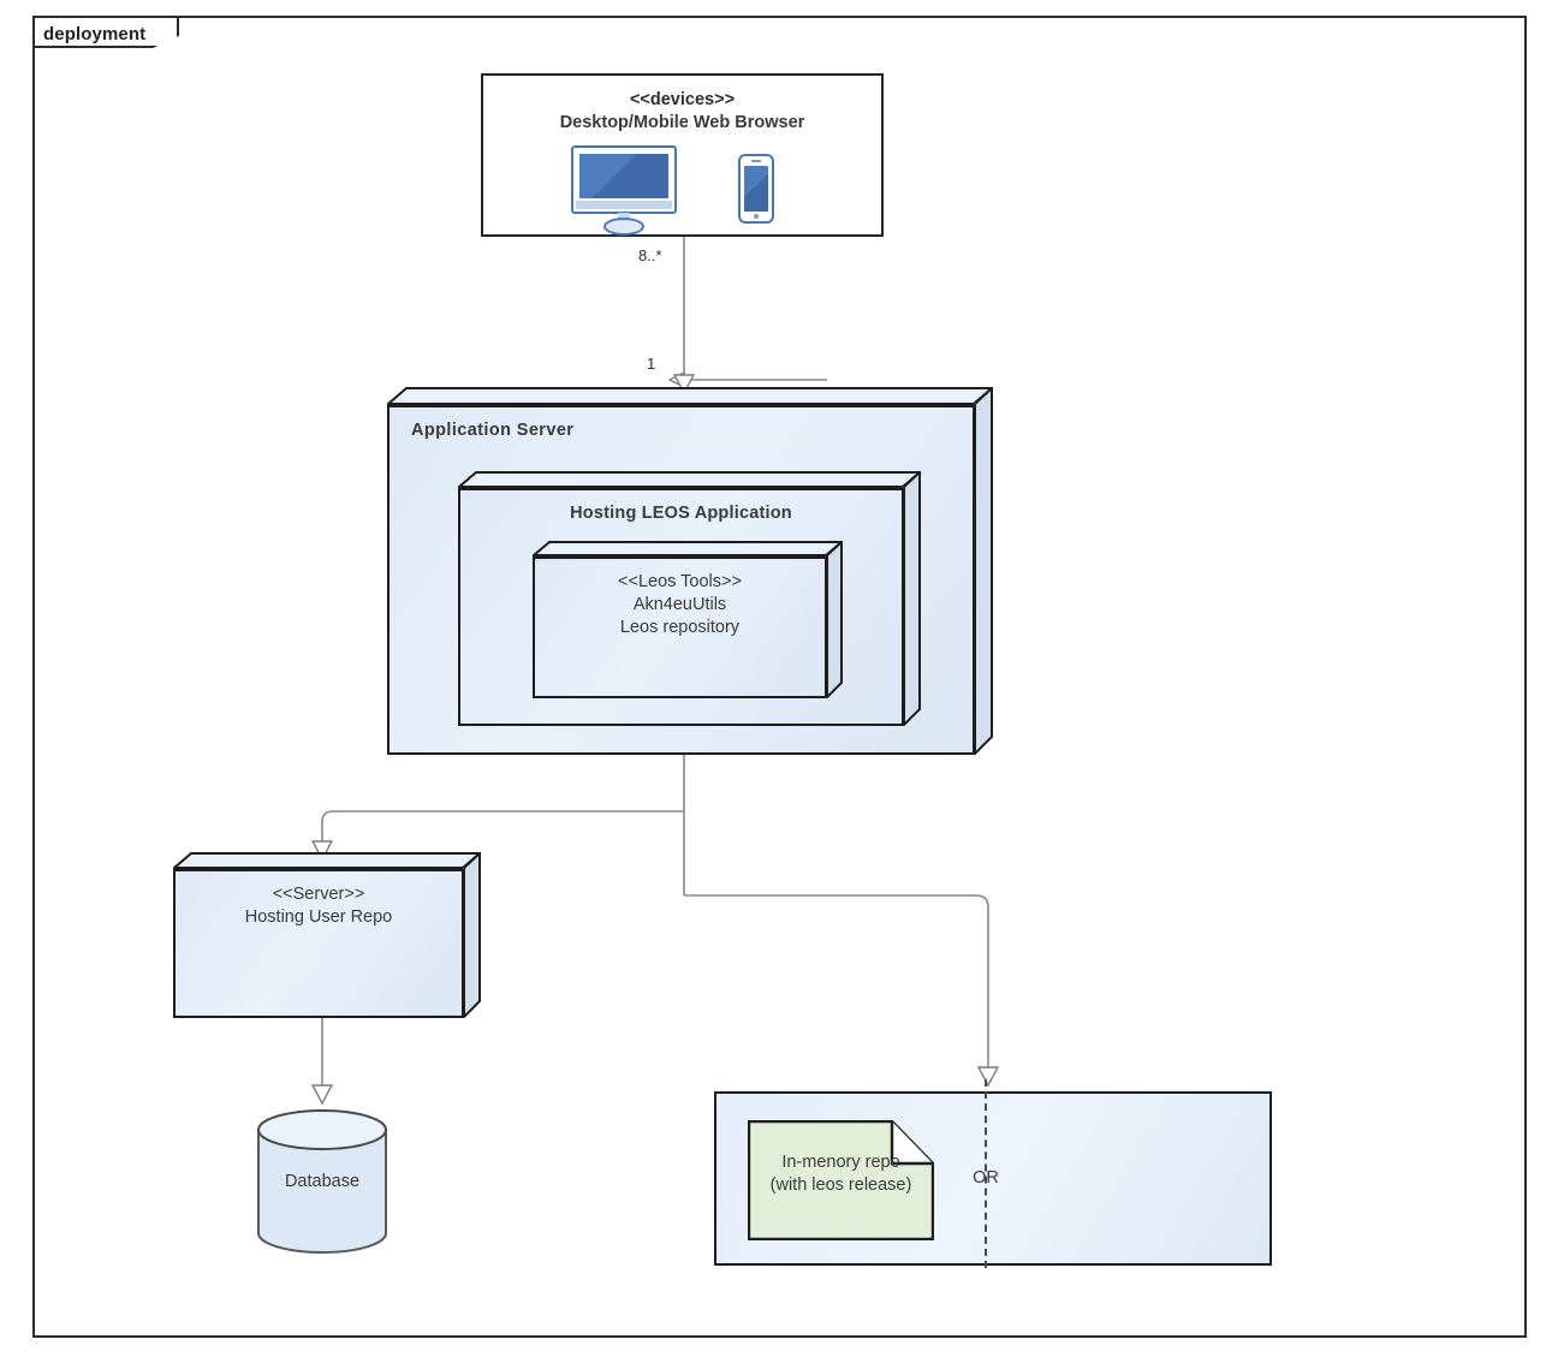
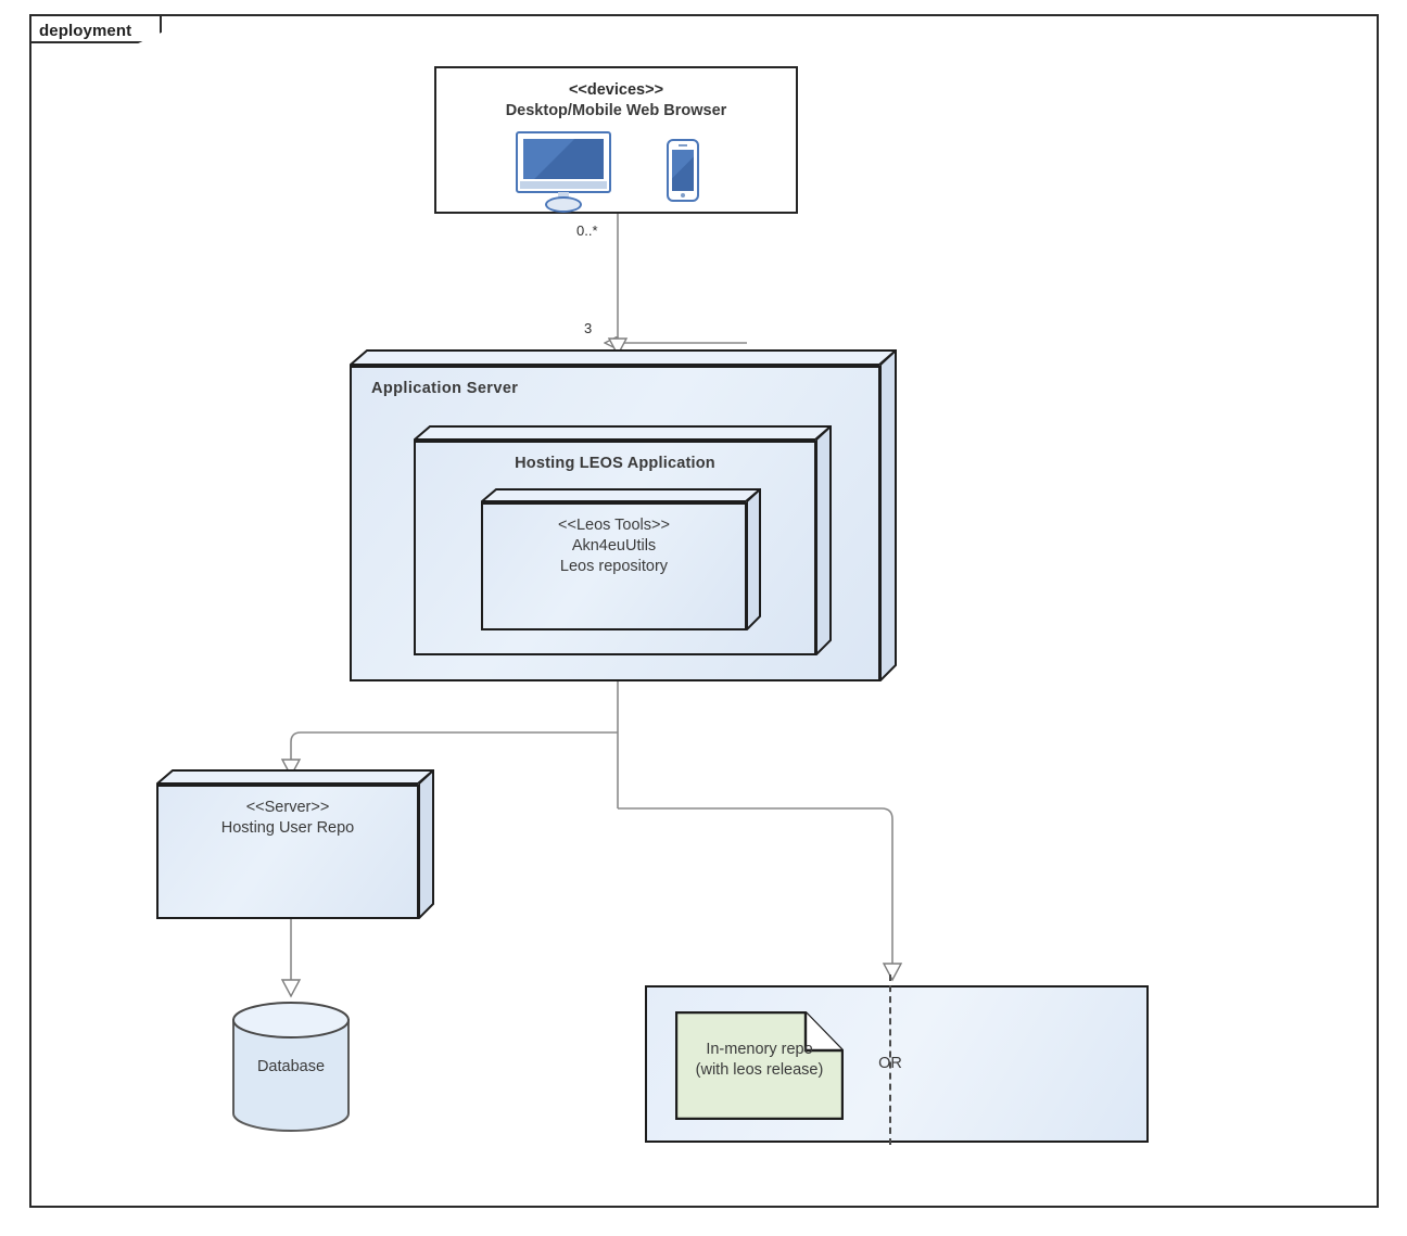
  deployment
- 8..*
+ 0..*
- 1
+ 3
  <<devices>>
  Desktop/Mobile Web Browser
  Application Server
  Hosting LEOS Application
  <<Leos Tools>>
  Akn4euUtils
  Leos repository
  <<Server>>
  Hosting User Repo
  Database
  In-menory repo
  (with leos release)
  OR
